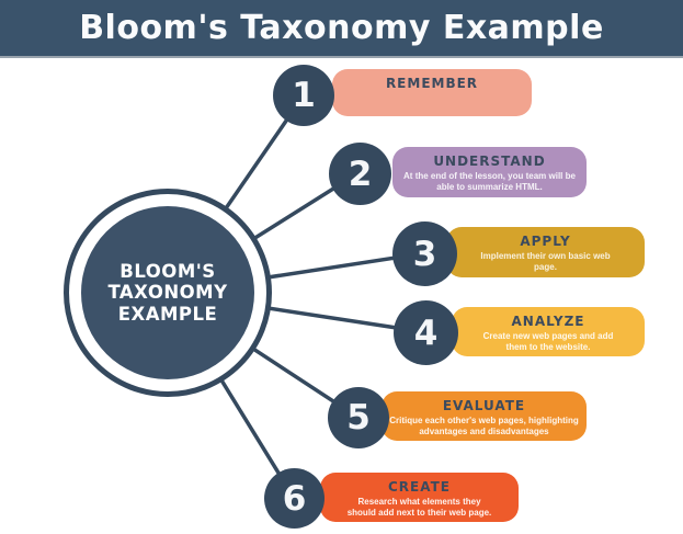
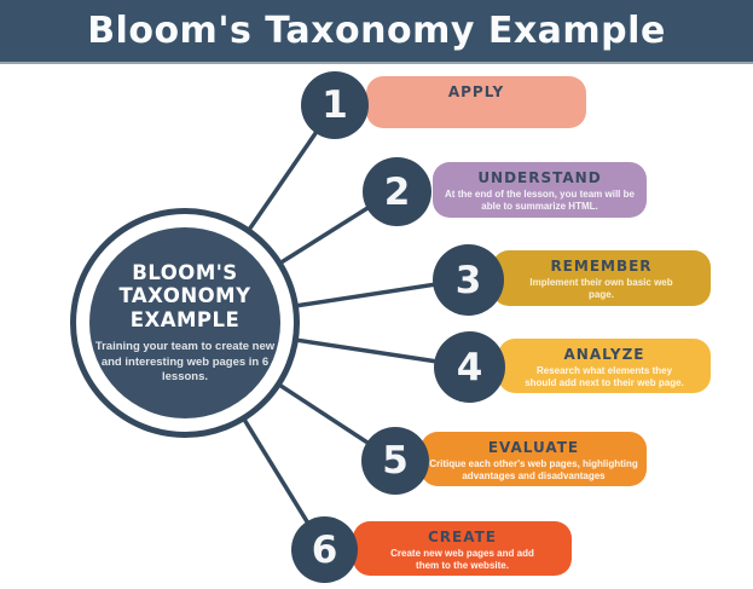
  Bloom's Taxonomy Example
  BLOOM'S TAXONOMY EXAMPLE
+ Training your team to create new and interesting web pages in 6 lessons.
- REMEMBER
+ APPLY
  1
  UNDERSTAND
  At the end of the lesson, you team will be able to summarize HTML.
  2
- APPLY
+ REMEMBER
  Implement their own basic web page.
  3
  ANALYZE
- Create new web pages and add them to the website.
+ Research what elements they should add next to their web page.
  4
  EVALUATE
  Critique each other's web pages, highlighting advantages and disadvantages
  5
  CREATE
- Research what elements they should add next to their web page.
+ Create new web pages and add them to the website.
  6
